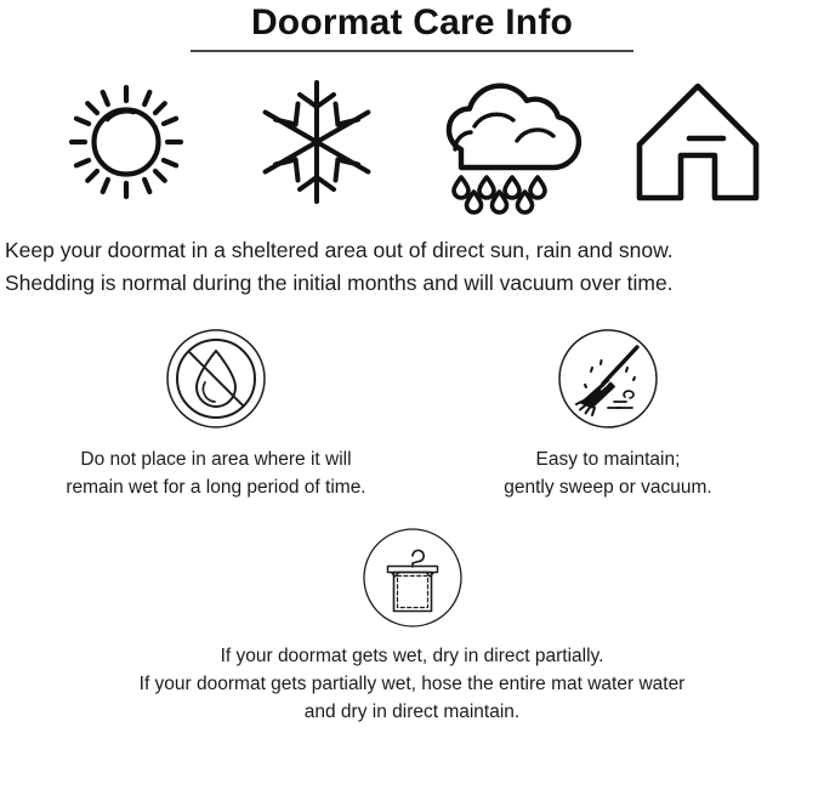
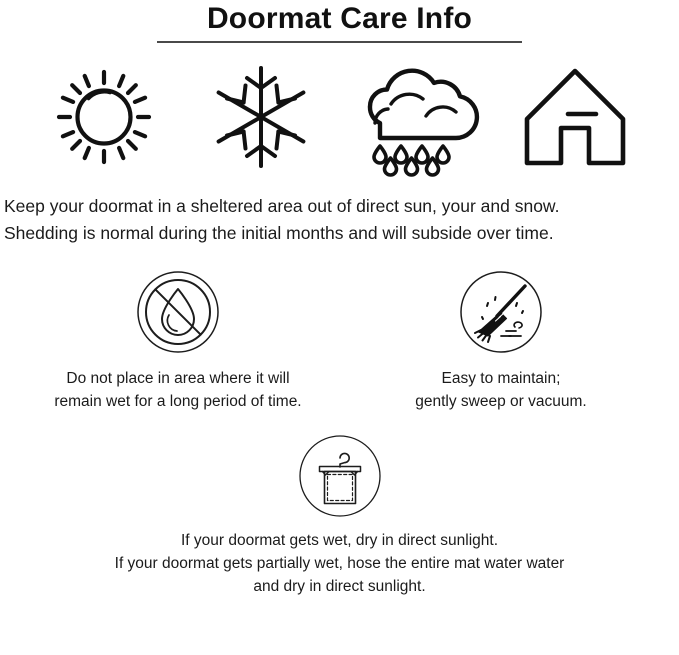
  Doormat Care Info
- Keep your doormat in a sheltered area out of direct sun, rain and snow.
+ Keep your doormat in a sheltered area out of direct sun, your and snow.
- Shedding is normal during the initial months and will vacuum over time.
+ Shedding is normal during the initial months and will subside over time.
  Do not place in area where it will
  remain wet for a long period of time.
  Easy to maintain;
  gently sweep or vacuum.
- If your doormat gets wet, dry in direct partially.
+ If your doormat gets wet, dry in direct sunlight.
  If your doormat gets partially wet, hose the entire mat water water
- and dry in direct maintain.
+ and dry in direct sunlight.
